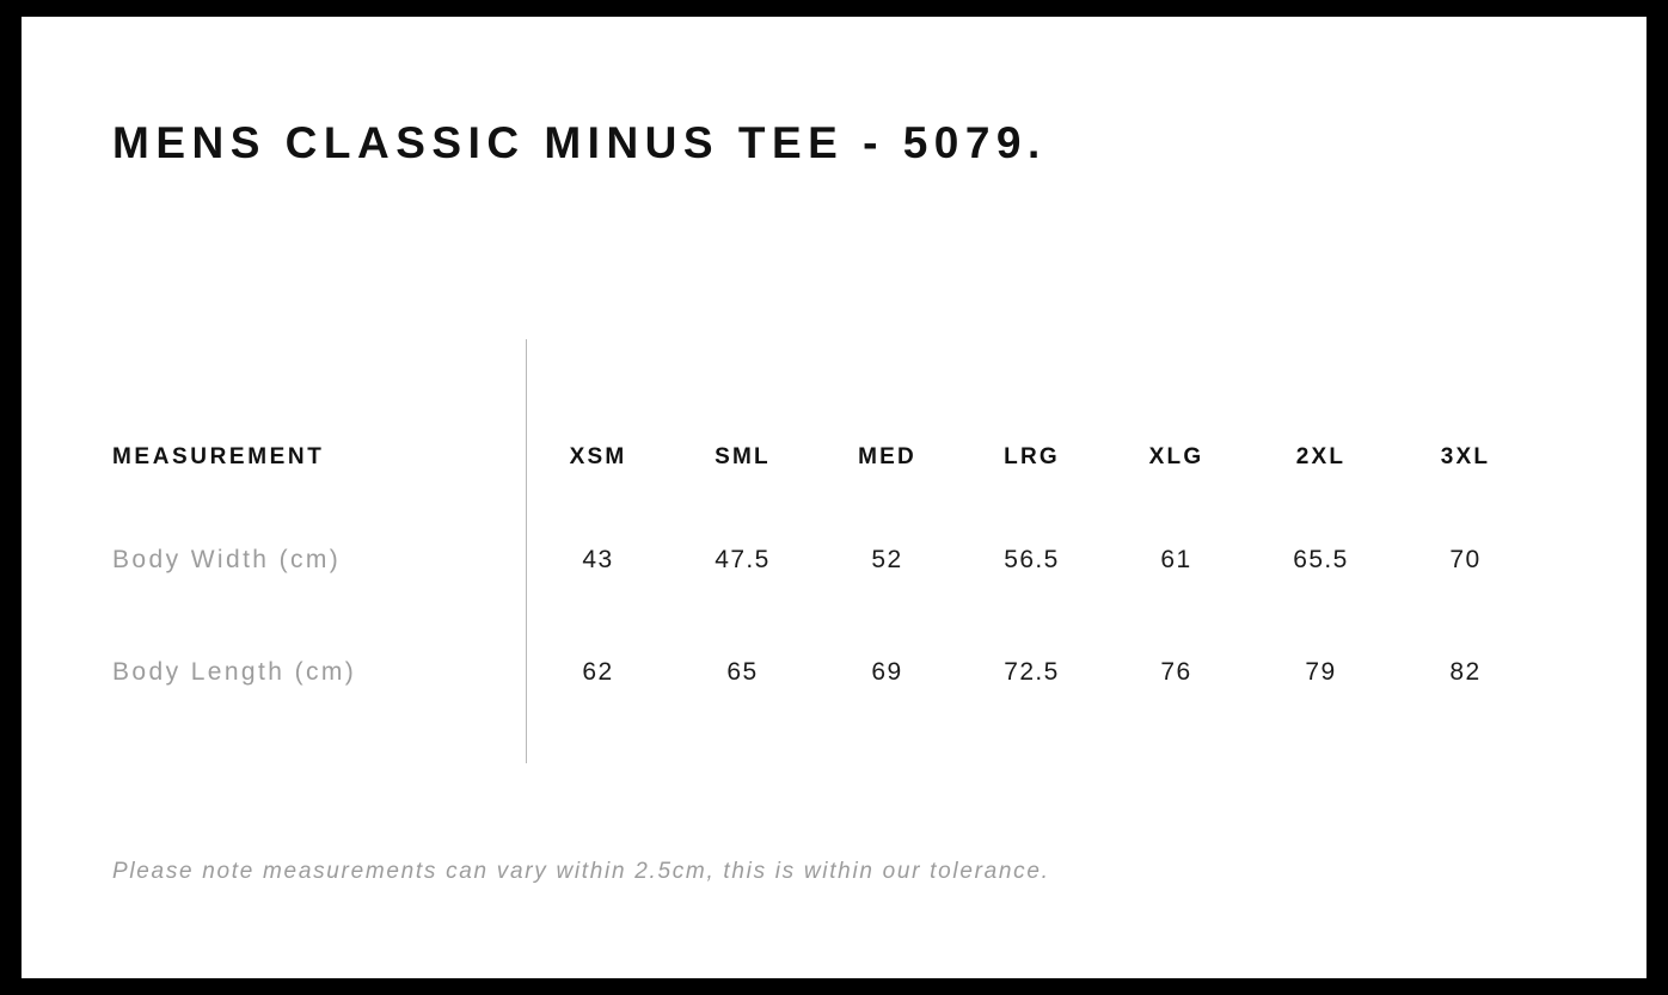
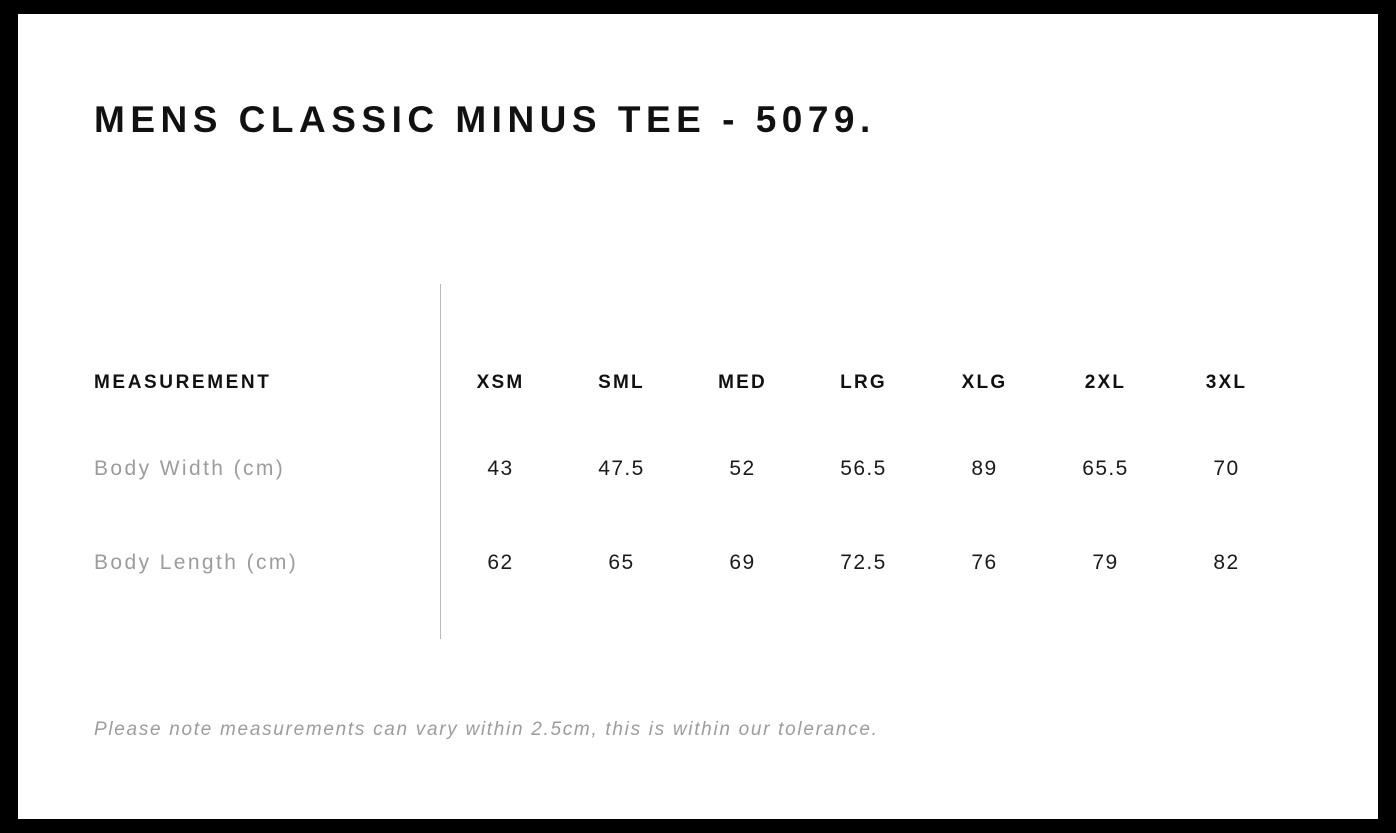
  MENS CLASSIC MINUS TEE - 5079.
  MEASUREMENT	XSM	SML	MED	LRG	XLG	2XL	3XL
- Body Width (cm)	43	47.5	52	56.5	61	65.5	70
+ Body Width (cm)	43	47.5	52	56.5	89	65.5	70
  Body Length (cm)	62	65	69	72.5	76	79	82
  Please note measurements can vary within 2.5cm, this is within our tolerance.
